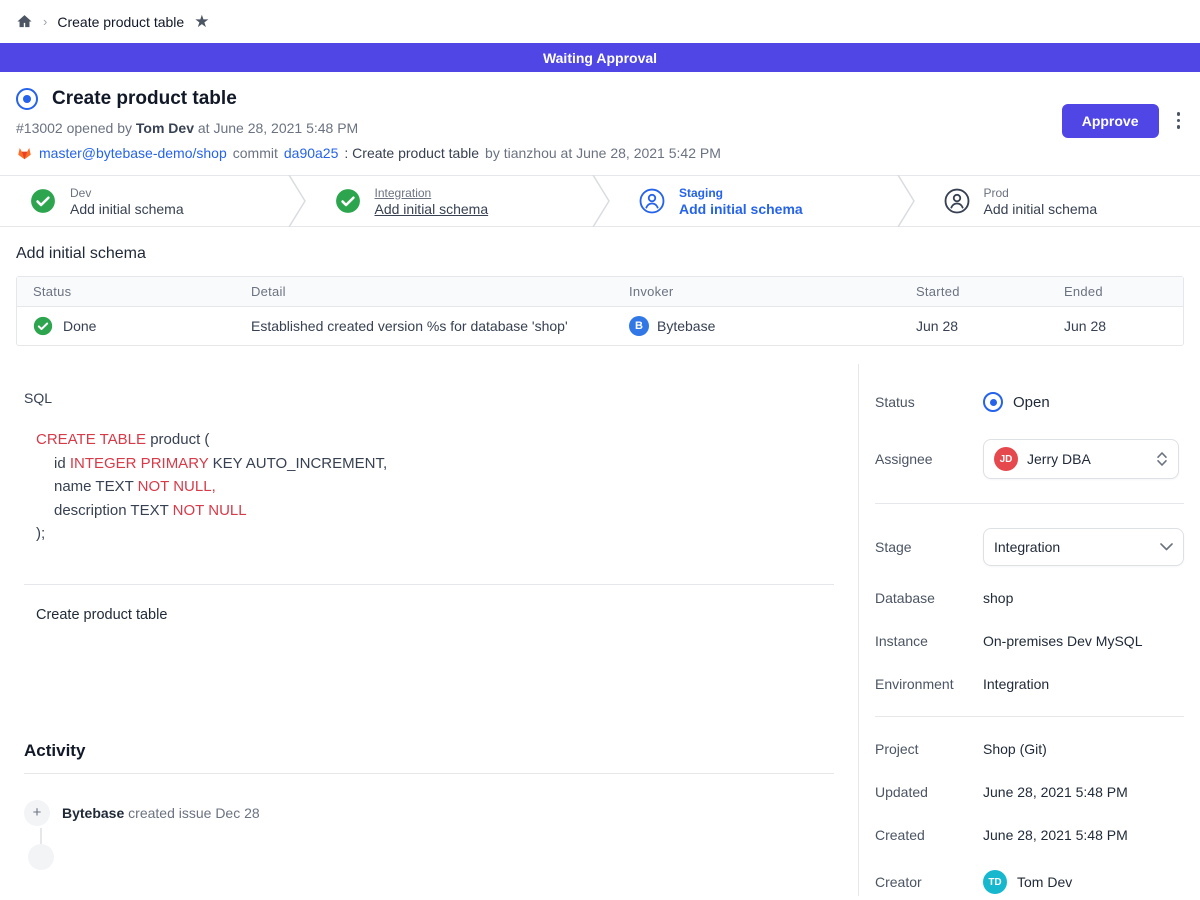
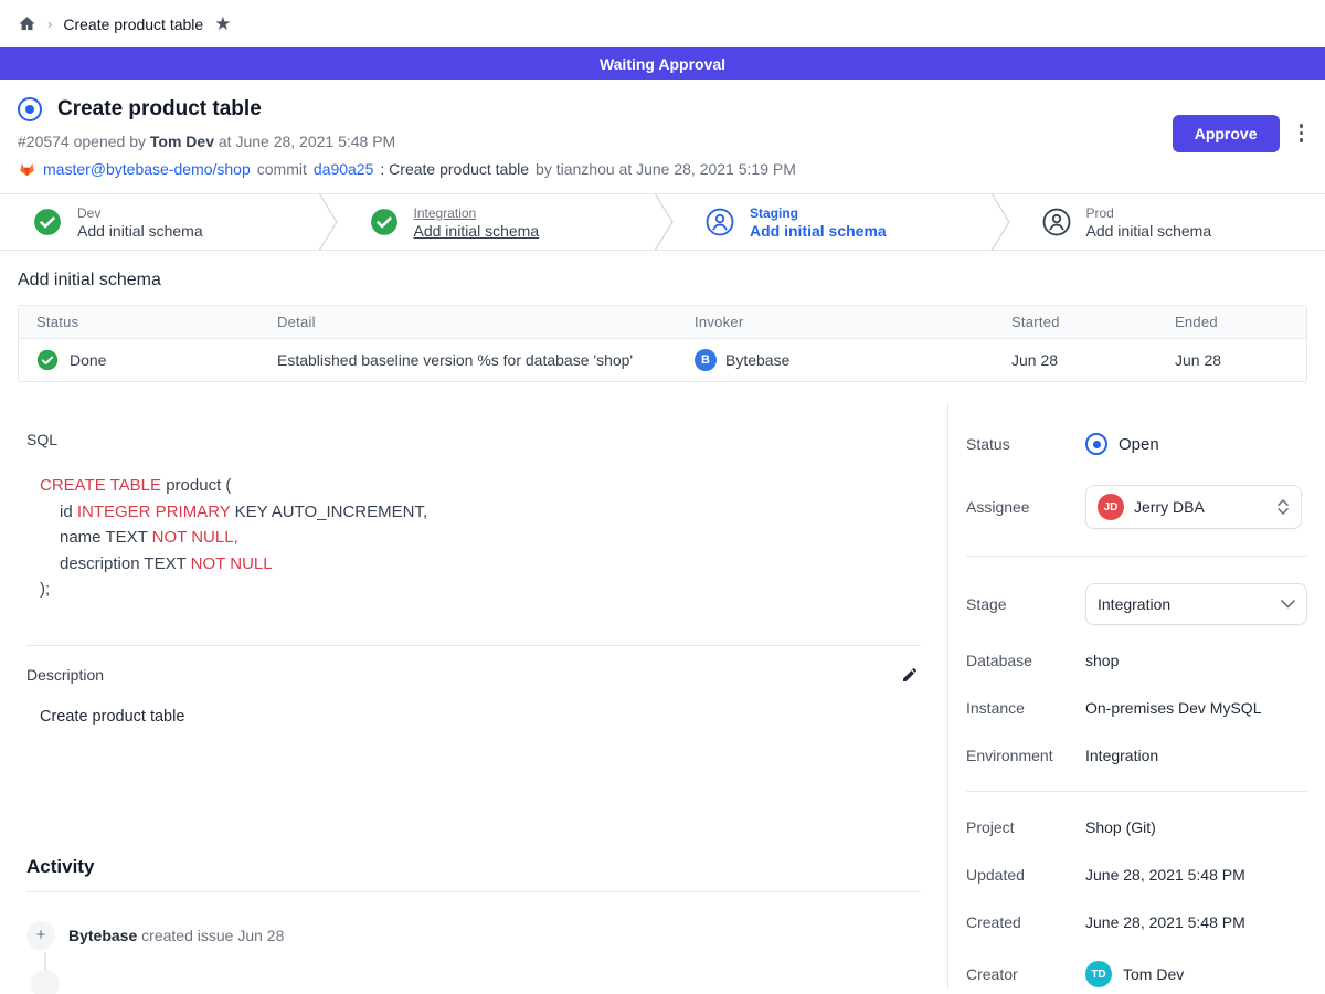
  ›
  Create product table
  ★
  Waiting Approval
  Create product table
- #13002 opened by Tom Dev at June 28, 2021 5:48 PM
+ #20574 opened by Tom Dev at June 28, 2021 5:48 PM
  master@bytebase-demo/shop
  commit
  da90a25
  : Create product table
- by tianzhou at June 28, 2021 5:42 PM
+ by tianzhou at June 28, 2021 5:19 PM
  Approve
  Dev
  Add initial schema
  Integration
  Add initial schema
  Staging
  Add initial schema
  Prod
  Add initial schema
  Add initial schema
  Status
  Detail
  Invoker
  Started
  Ended
  Done
- Established created version %s for database 'shop'
+ Established baseline version %s for database 'shop'
  B
  Bytebase
  Jun 28
  Jun 28
  SQL
  CREATE TABLE product (
  id INTEGER PRIMARY KEY AUTO_INCREMENT,
  name TEXT NOT NULL,
  description TEXT NOT NULL
  );
+ Description
  Create product table
  Activity
  +
- Bytebase created issue Dec 28
+ Bytebase created issue Jun 28
  Status
  Open
  Assignee
  JD
  Jerry DBA
  Stage
  Integration
  Database
  shop
  Instance
  On-premises Dev MySQL
  Environment
  Integration
  Project
  Shop (Git)
  Updated
  June 28, 2021 5:48 PM
  Created
  June 28, 2021 5:48 PM
  Creator
  TD
  Tom Dev
